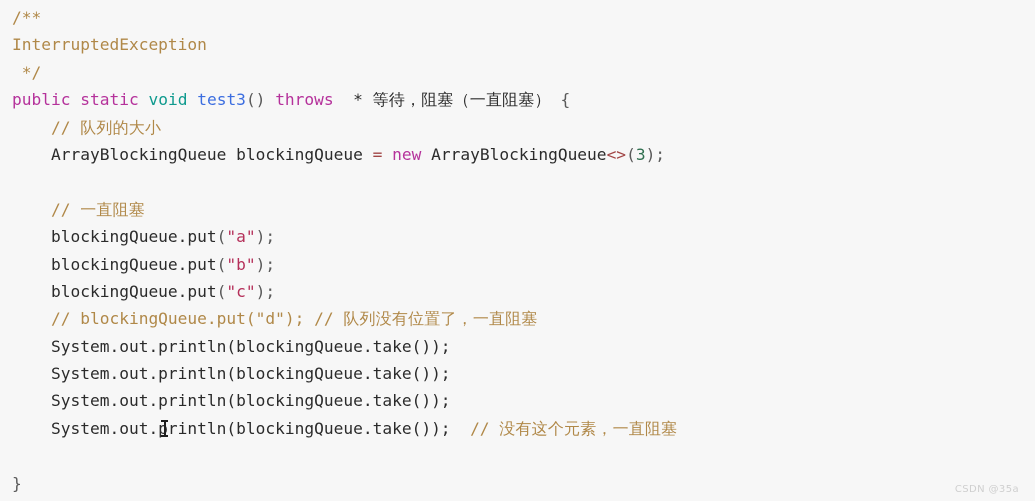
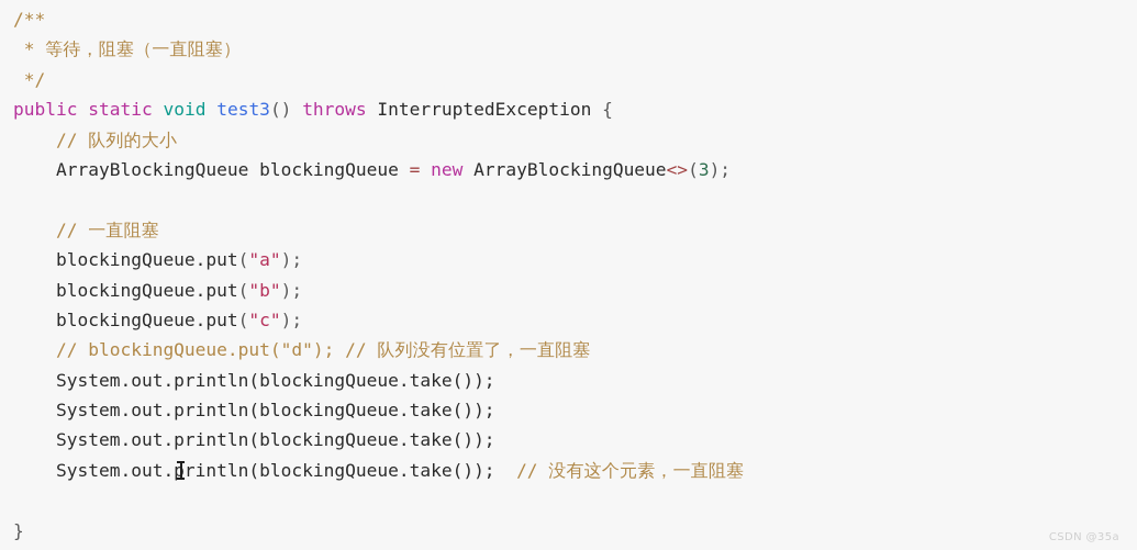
  /**
- InterruptedException
+ * 等待，阻塞（一直阻塞）
  */
- public static void test3() throws * 等待，阻塞（一直阻塞） {
+ public static void test3() throws InterruptedException {
  // 队列的大小
  ArrayBlockingQueue blockingQueue = new ArrayBlockingQueue<>(3);
  // 一直阻塞
  blockingQueue.put("a");
  blockingQueue.put("b");
  blockingQueue.put("c");
  // blockingQueue.put("d"); // 队列没有位置了，一直阻塞
  System.out.println(blockingQueue.take());
  System.out.println(blockingQueue.take());
  System.out.println(blockingQueue.take());
  System.out.rintln(blockingQueue.take()); // 没有这个元素，一直阻塞
  }
  CSDN @35a
